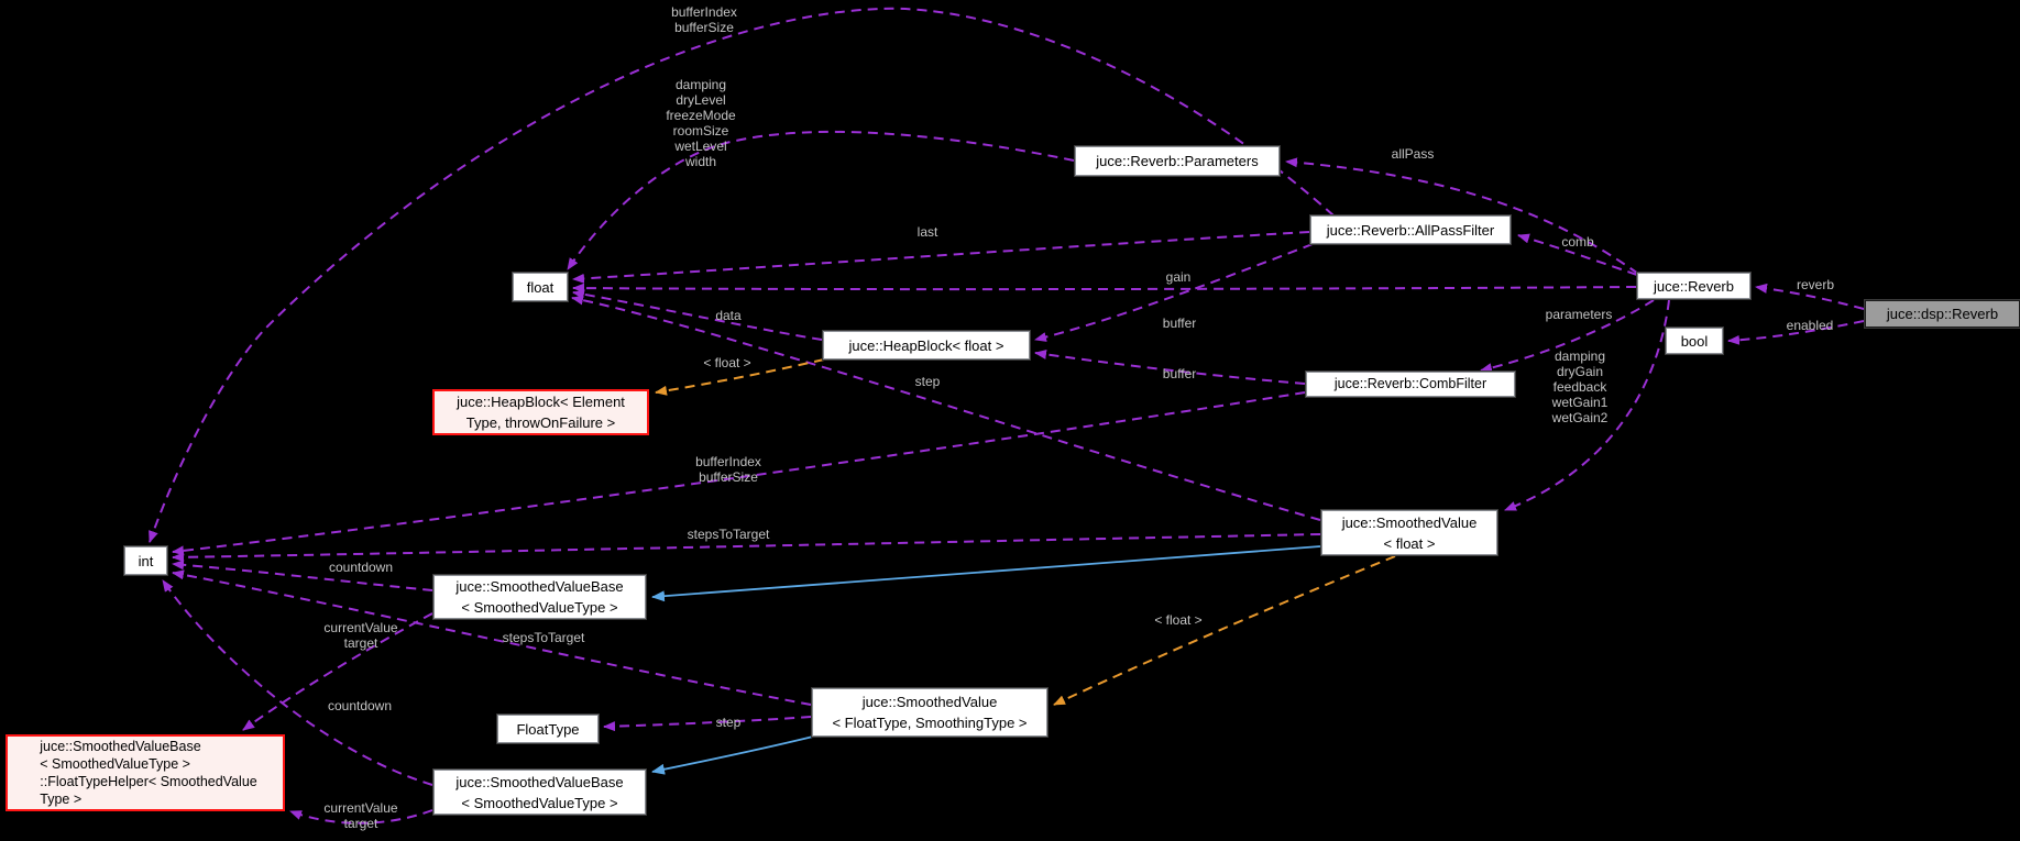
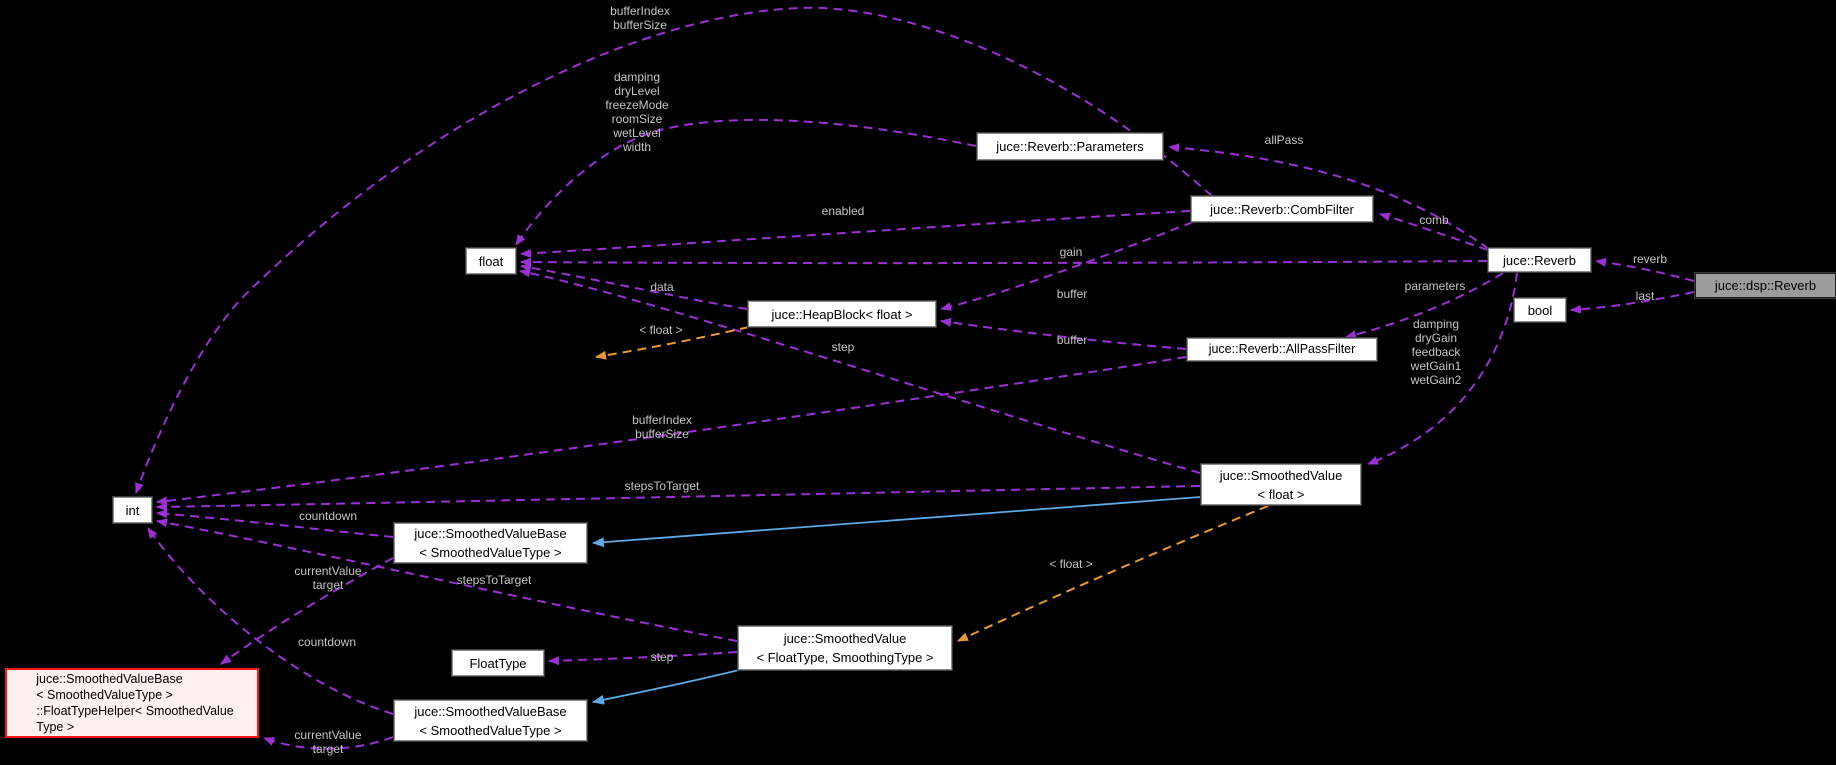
  float
  int
  juce::Reverb::Parameters
- juce::Reverb::AllPassFilter
+ juce::Reverb::CombFilter
  juce::Reverb
  juce::dsp::Reverb
  bool
  juce::HeapBlock< float >
- juce::HeapBlock< Element
- Type, throwOnFailure >
- juce::Reverb::CombFilter
+ juce::Reverb::AllPassFilter
  juce::SmoothedValue
  < float >
  juce::SmoothedValueBase
  < SmoothedValueType >
  FloatType
  juce::SmoothedValue
  < FloatType, SmoothingType >
  juce::SmoothedValueBase
  < SmoothedValueType >
  juce::SmoothedValueBase
  < SmoothedValueType >
  ::FloatTypeHelper< SmoothedValue
  Type >
  bufferIndex
  bufferSize
  damping
  dryLevel
  freezeMode
  roomSize
  wetLevel
  width
- last
+ enabled
  allPass
  gain
  comb
  data
  buffer
  reverb
  parameters
- enabled
+ last
  < float >
  step
  buffer
  damping
  dryGain
  feedback
  wetGain1
  wetGain2
  bufferIndex
  bufferSize
  stepsToTarget
  countdown
  currentValue
  target
  stepsToTarget
  < float >
  countdown
  step
  currentValue
  target
